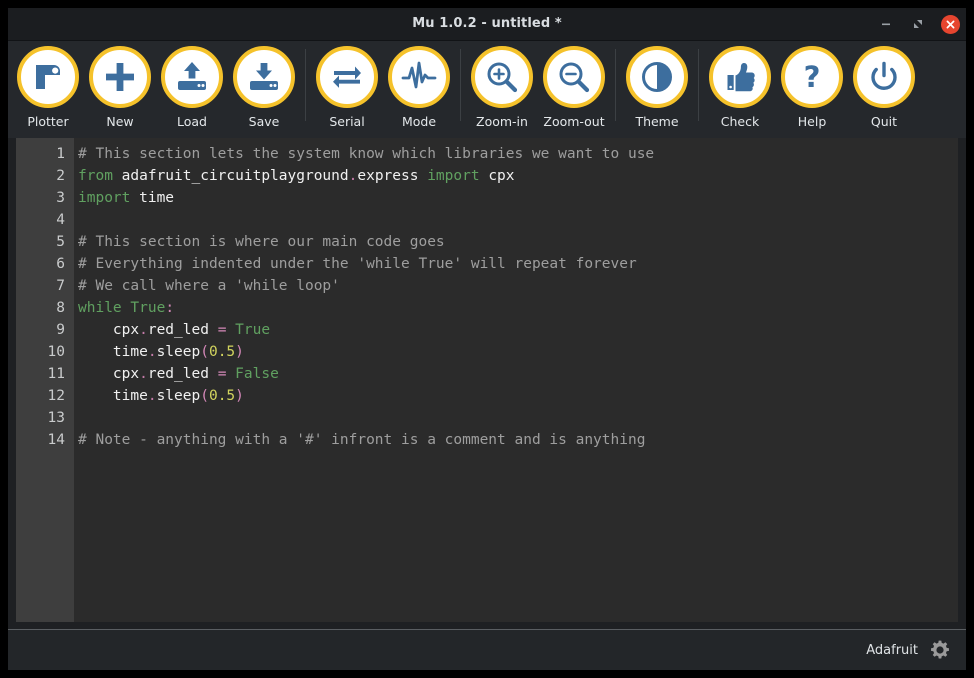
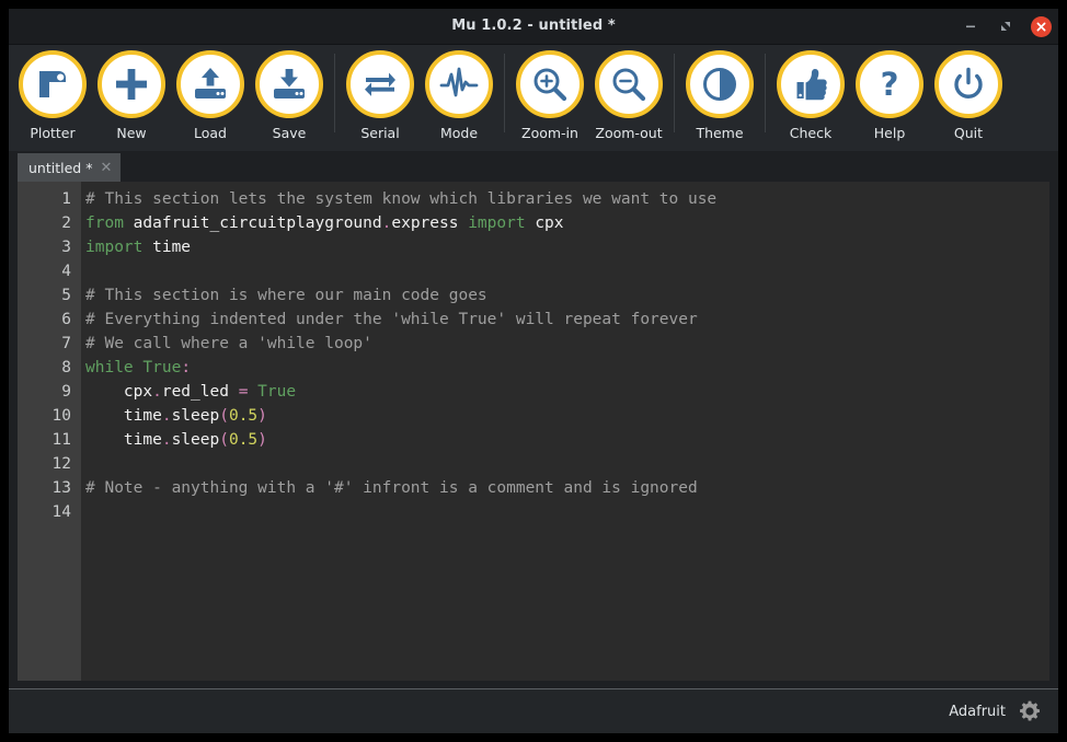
  Mu 1.0.2 - untitled *
  Plotter
  New
  Load
  Save
  Serial
  Mode
  Zoom-in
  Zoom-out
  Theme
  Check
  ?
  Help
  Quit
+ untitled *
+ ✕
  1
  2
  3
  4
  5
  6
  7
  8
  9
  10
  11
  12
  13
  14
  # This section lets the system know which libraries we want to use
  from adafruit_circuitplayground.express import cpx
  import time
  # This section is where our main code goes
  # Everything indented under the 'while True' will repeat forever
  # We call where a 'while loop'
  while True:
  cpx.red_led = True
  time.sleep(0.5)
- cpx.red_led = False
  time.sleep(0.5)
- # Note - anything with a '#' infront is a comment and is anything
+ # Note - anything with a '#' infront is a comment and is ignored
  Adafruit
